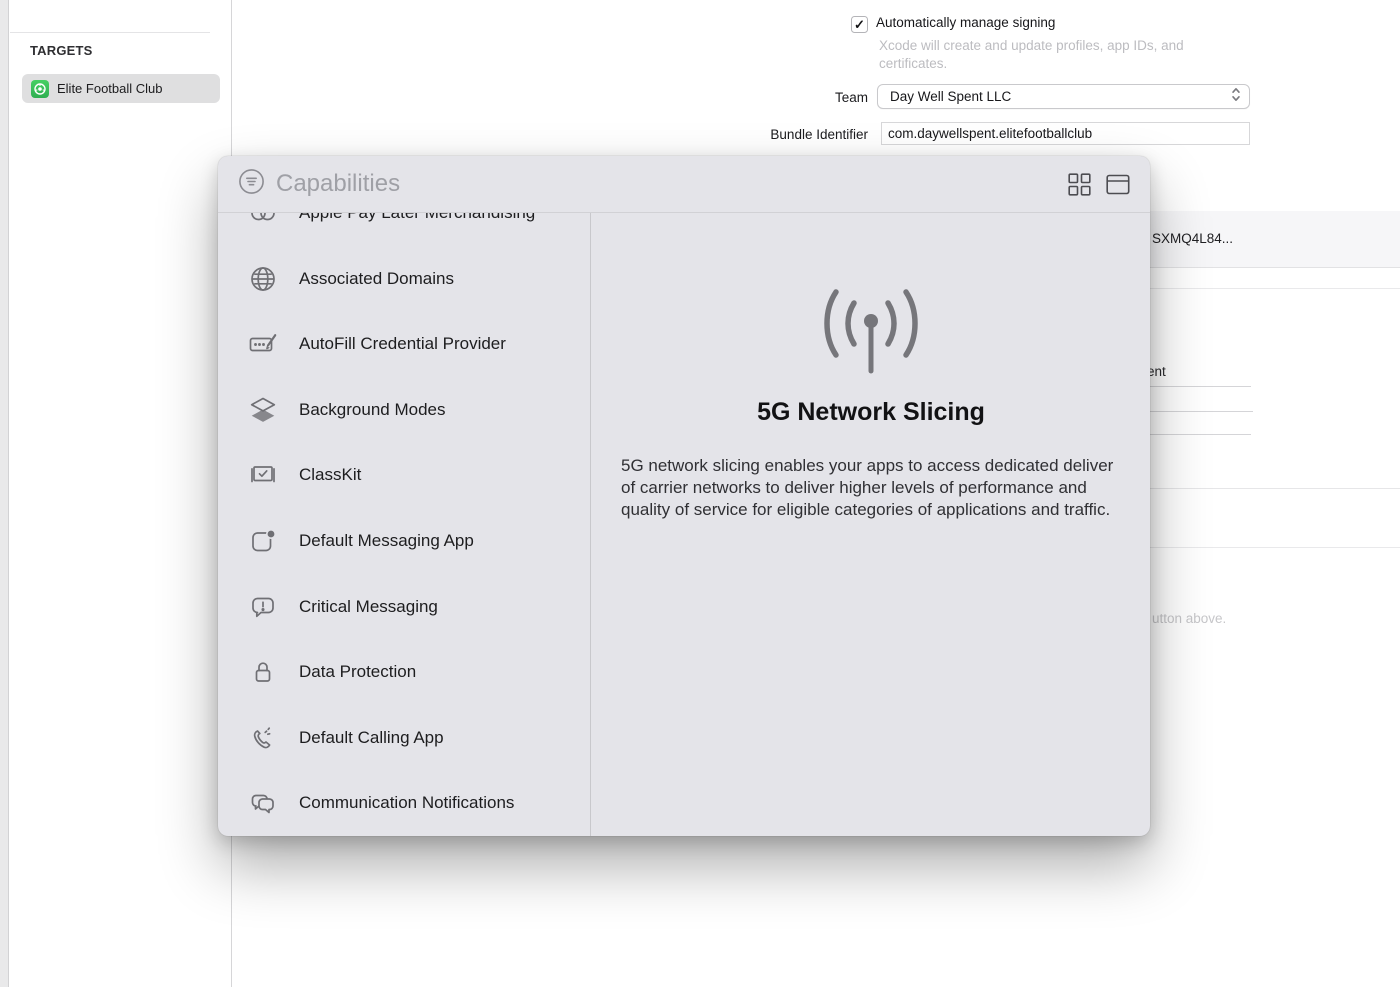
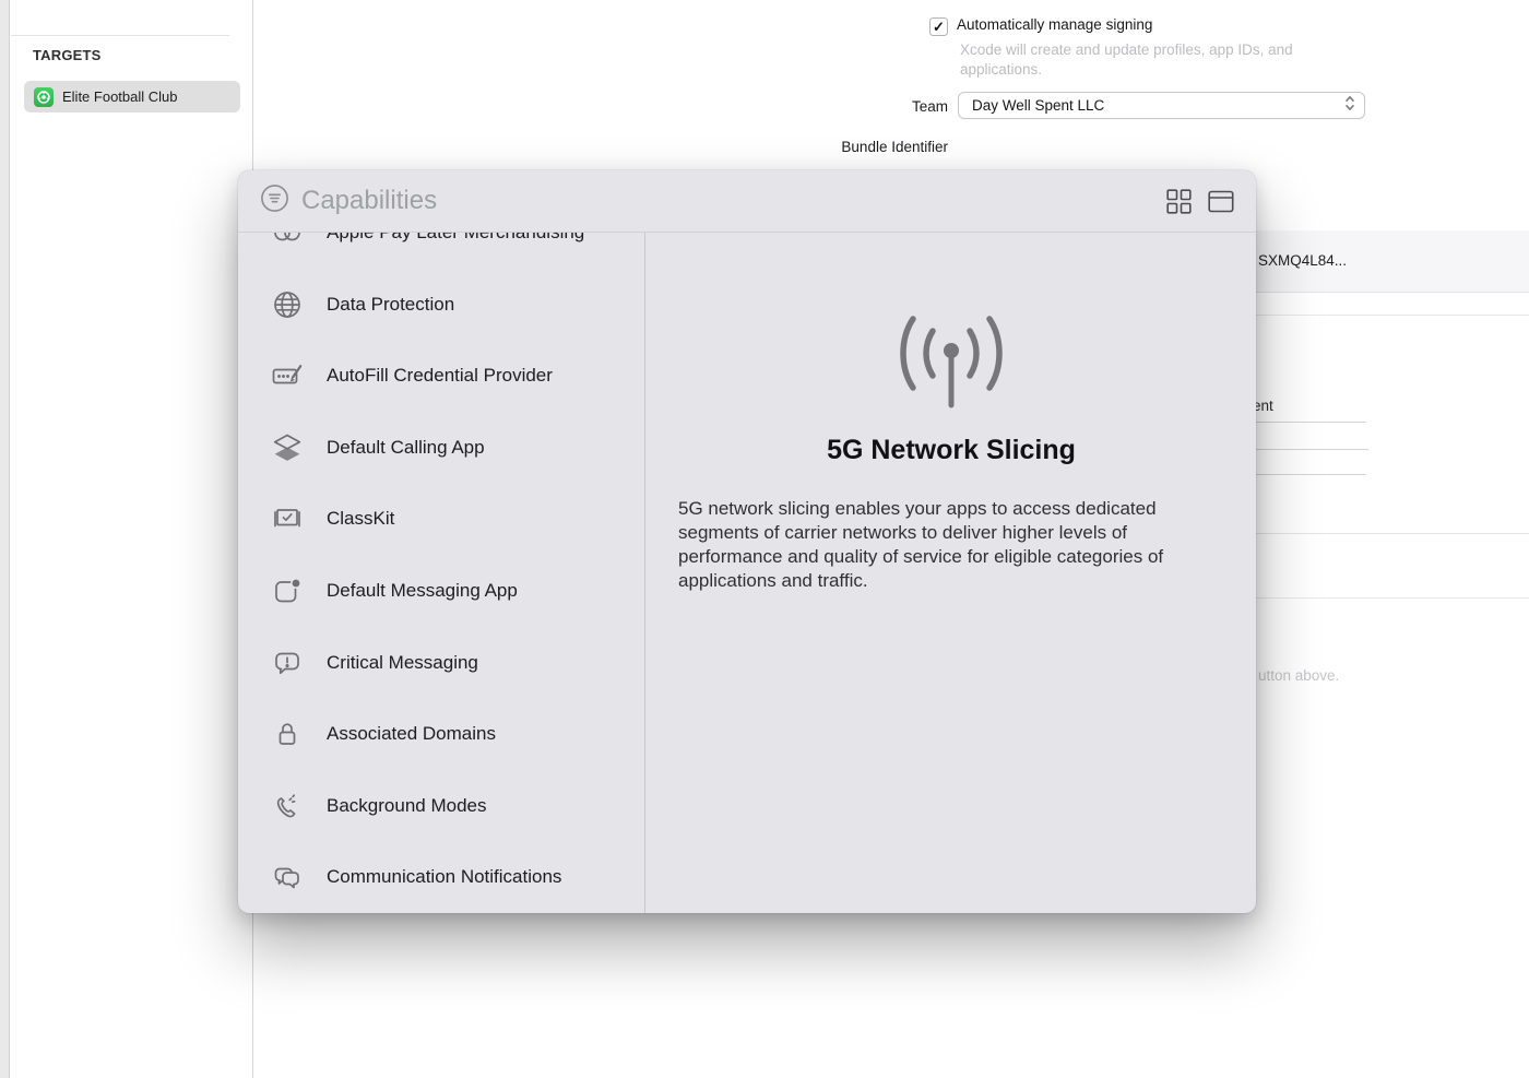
  TARGETS
  Elite Football Club
  Automatically manage signing
- Xcode will create and update profiles, app IDs, and certificates.
+ Xcode will create and update profiles, app IDs, and applications.
  Team
  Day Well Spent LLC
  Bundle Identifier
- com.daywellspent.elitefootballclub
  SXMQ4L84...
  ent
  utton above.
  Capabilities
  Apple Pay Later Merchandising
- Associated Domains
+ Data Protection
  AutoFill Credential Provider
- Background Modes
+ Default Calling App
  ClassKit
  Default Messaging App
  Critical Messaging
- Data Protection
+ Associated Domains
- Default Calling App
+ Background Modes
  Communication Notifications
  5G Network Slicing
- 5G network slicing enables your apps to access dedicated deliver of carrier networks to deliver higher levels of performance and quality of service for eligible categories of applications and traffic.
+ 5G network slicing enables your apps to access dedicated segments of carrier networks to deliver higher levels of performance and quality of service for eligible categories of applications and traffic.
